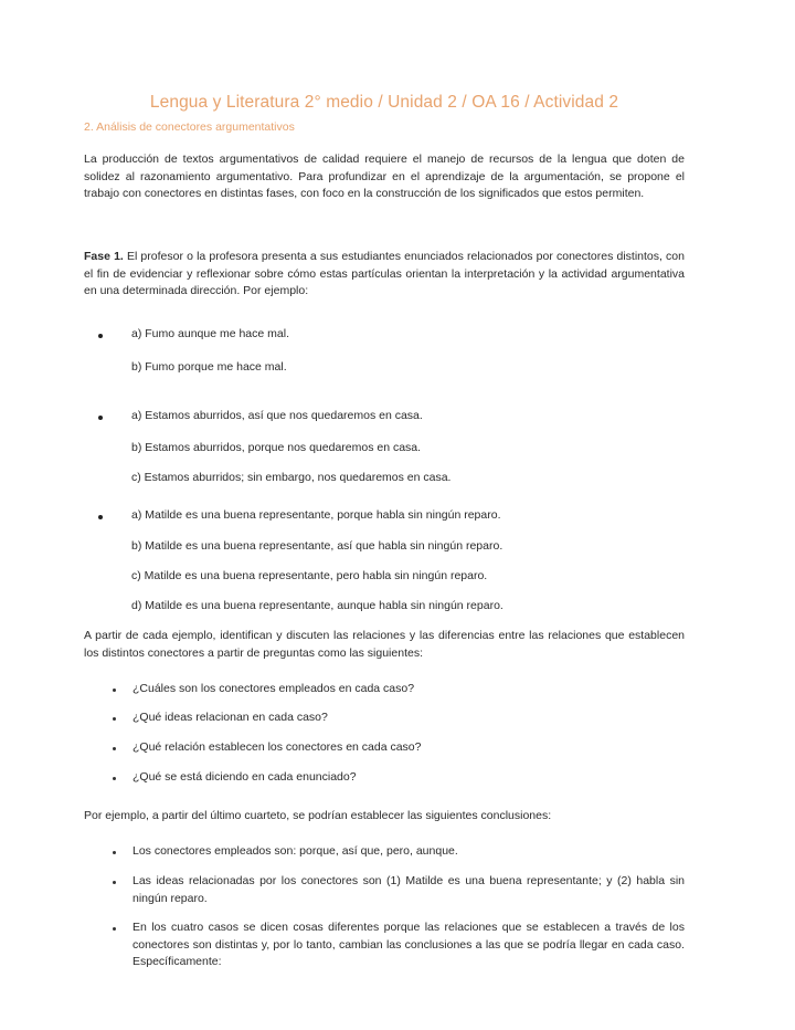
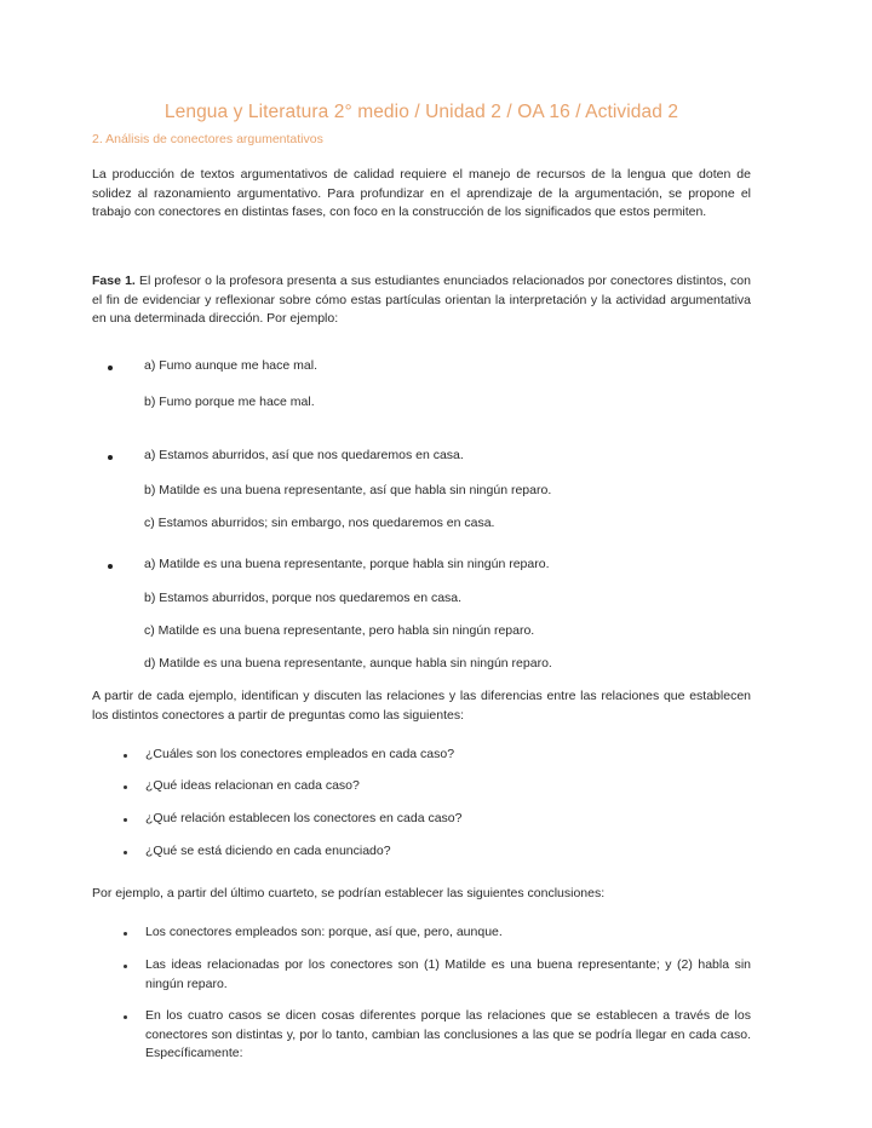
  Lengua y Literatura 2° medio / Unidad 2 / OA 16 / Actividad 2
  2. Análisis de conectores argumentativos
  La producción de textos argumentativos de calidad requiere el manejo de recursos de la lengua que doten de solidez al razonamiento argumentativo. Para profundizar en el aprendizaje de la argumentación, se propone el trabajo con conectores en distintas fases, con foco en la construcción de los significados que estos permiten.
  Fase 1. El profesor o la profesora presenta a sus estudiantes enunciados relacionados por conectores distintos, con el fin de evidenciar y reflexionar sobre cómo estas partículas orientan la interpretación y la actividad argumentativa en una determinada dirección. Por ejemplo:
  a) Fumo aunque me hace mal.
  b) Fumo porque me hace mal.
  a) Estamos aburridos, así que nos quedaremos en casa.
- b) Estamos aburridos, porque nos quedaremos en casa.
+ b) Matilde es una buena representante, así que habla sin ningún reparo.
  c) Estamos aburridos; sin embargo, nos quedaremos en casa.
  a) Matilde es una buena representante, porque habla sin ningún reparo.
- b) Matilde es una buena representante, así que habla sin ningún reparo.
+ b) Estamos aburridos, porque nos quedaremos en casa.
  c) Matilde es una buena representante, pero habla sin ningún reparo.
  d) Matilde es una buena representante, aunque habla sin ningún reparo.
  A partir de cada ejemplo, identifican y discuten las relaciones y las diferencias entre las relaciones que establecen los distintos conectores a partir de preguntas como las siguientes:
  ¿Cuáles son los conectores empleados en cada caso?
  ¿Qué ideas relacionan en cada caso?
  ¿Qué relación establecen los conectores en cada caso?
  ¿Qué se está diciendo en cada enunciado?
  Por ejemplo, a partir del último cuarteto, se podrían establecer las siguientes conclusiones:
  Los conectores empleados son: porque, así que, pero, aunque.
  Las ideas relacionadas por los conectores son (1) Matilde es una buena representante; y (2) habla sin ningún reparo.
  En los cuatro casos se dicen cosas diferentes porque las relaciones que se establecen a través de los conectores son distintas y, por lo tanto, cambian las conclusiones a las que se podría llegar en cada caso. Específicamente:
